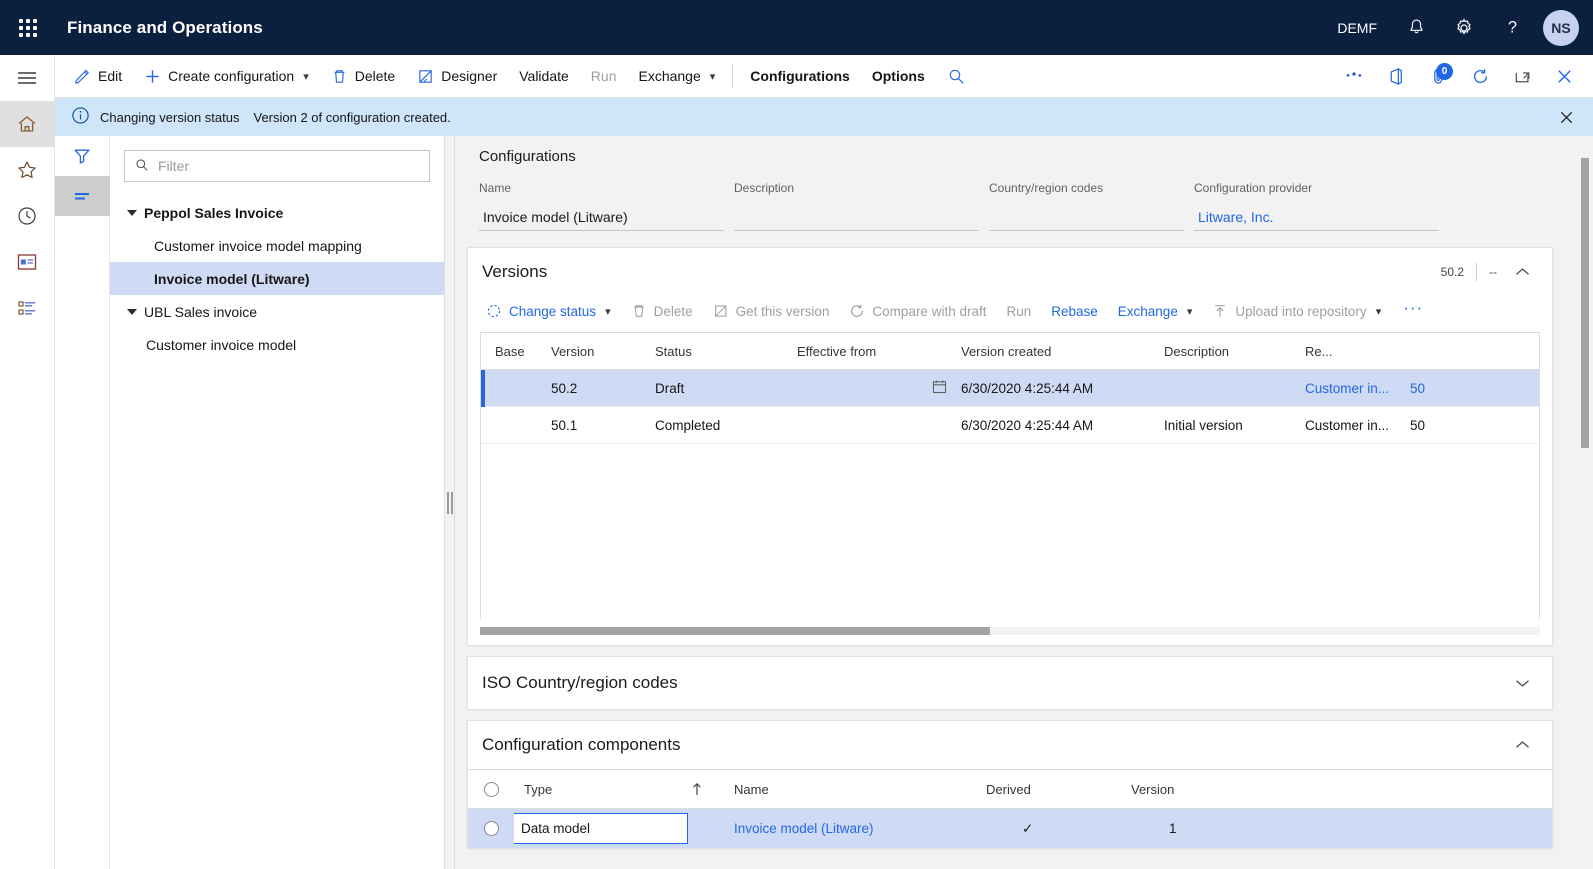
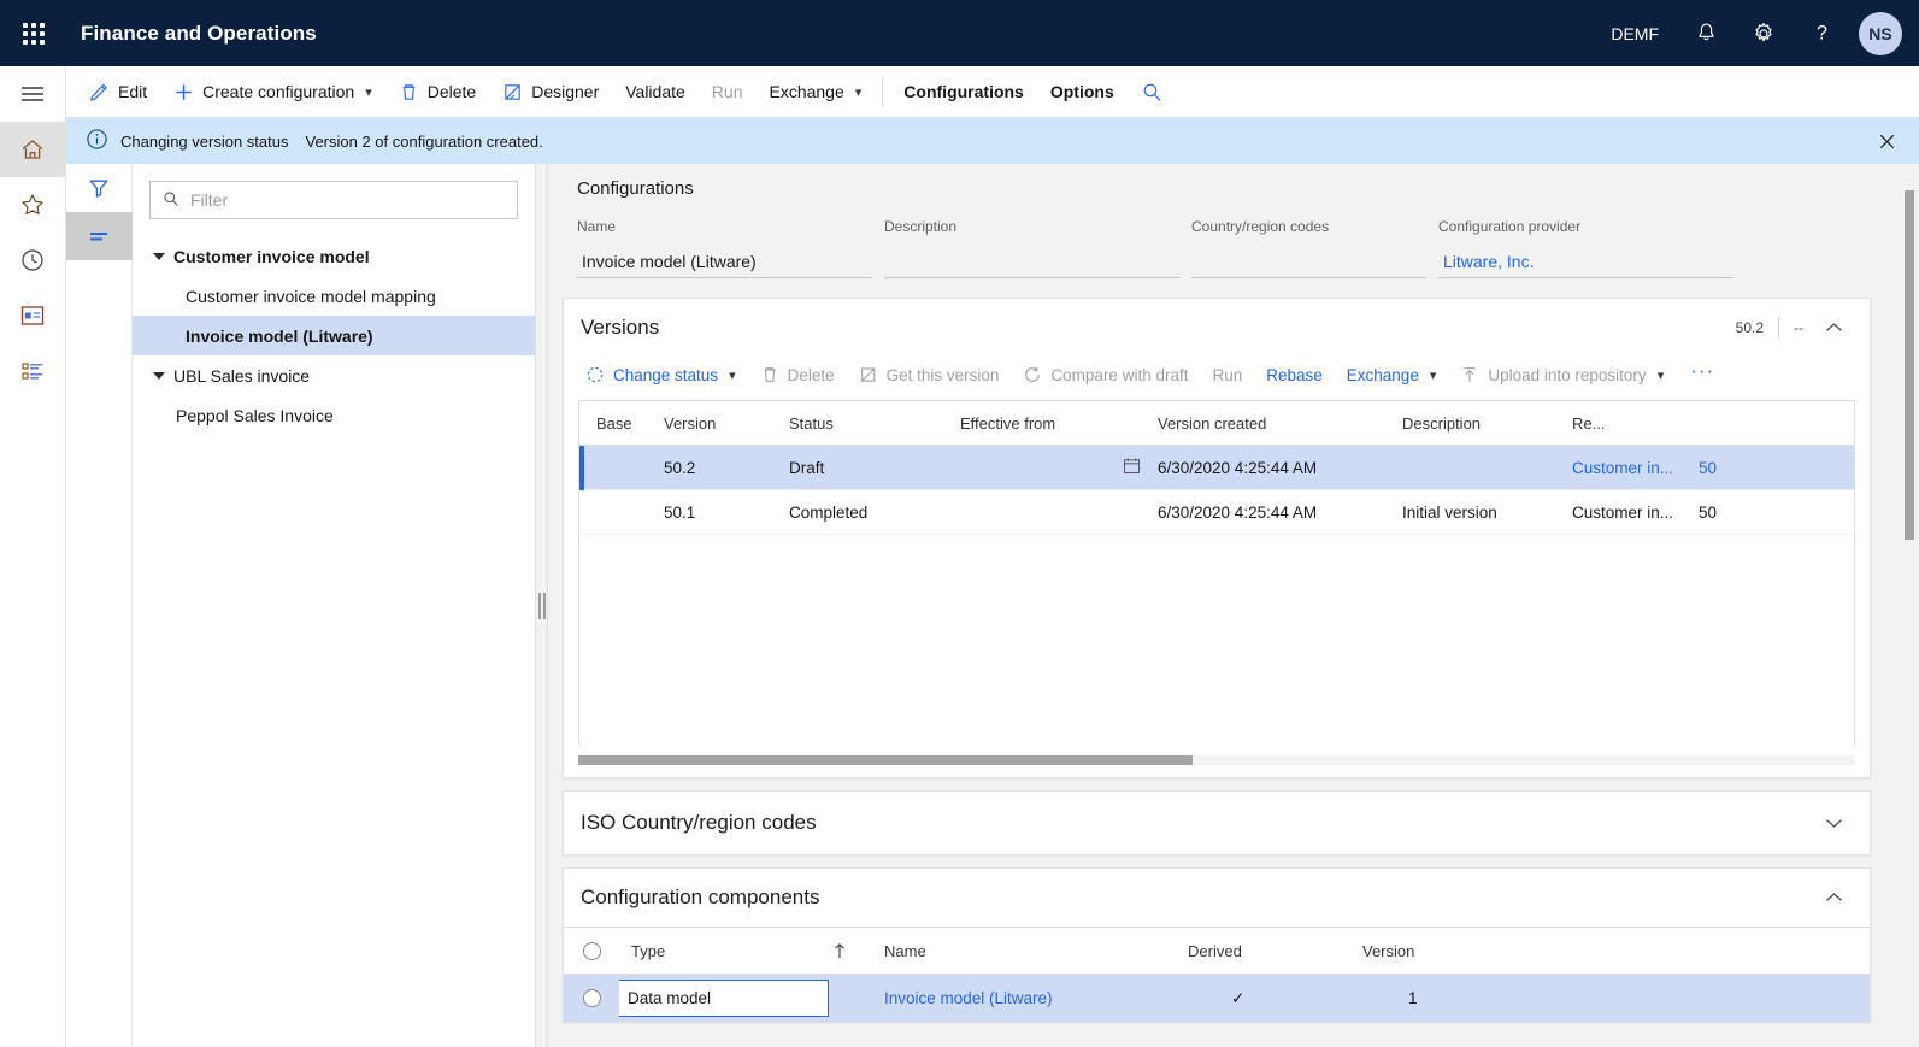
  Finance and Operations
  DEMF
  ?
  NS
  Edit
  Create configuration
  ▾
  Delete
  Designer
  Validate
  Run
  Exchange
  ▾
  Configurations
  Options
- 0
  Changing version status
  Version 2 of configuration created.
  Filter
- Peppol Sales Invoice
+ Customer invoice model
  Customer invoice model mapping
  Invoice model (Litware)
  UBL Sales invoice
- Customer invoice model
+ Peppol Sales Invoice
  Configurations
  Name
  Invoice model (Litware)
  Description
  Country/region codes
  Configuration provider
  Litware, Inc.
  Versions
  50.2
  --
  Change status
  ▾
  Delete
  Get this version
  Compare with draft
  Run
  Rebase
  Exchange
  ▾
  Upload into repository
  ▾
  ···
  Base
  Version
  Status
  Effective from
  Version created
  Description
  Re...
  50.2
  Draft
  6/30/2020 4:25:44 AM
  Customer in...
  50
  50.1
  Completed
  6/30/2020 4:25:44 AM
  Initial version
  Customer in...
  50
  ISO Country/region codes
  Configuration components
  Type
  Name
  Derived
  Version
  Data model
  Invoice model (Litware)
  ✓
  1
